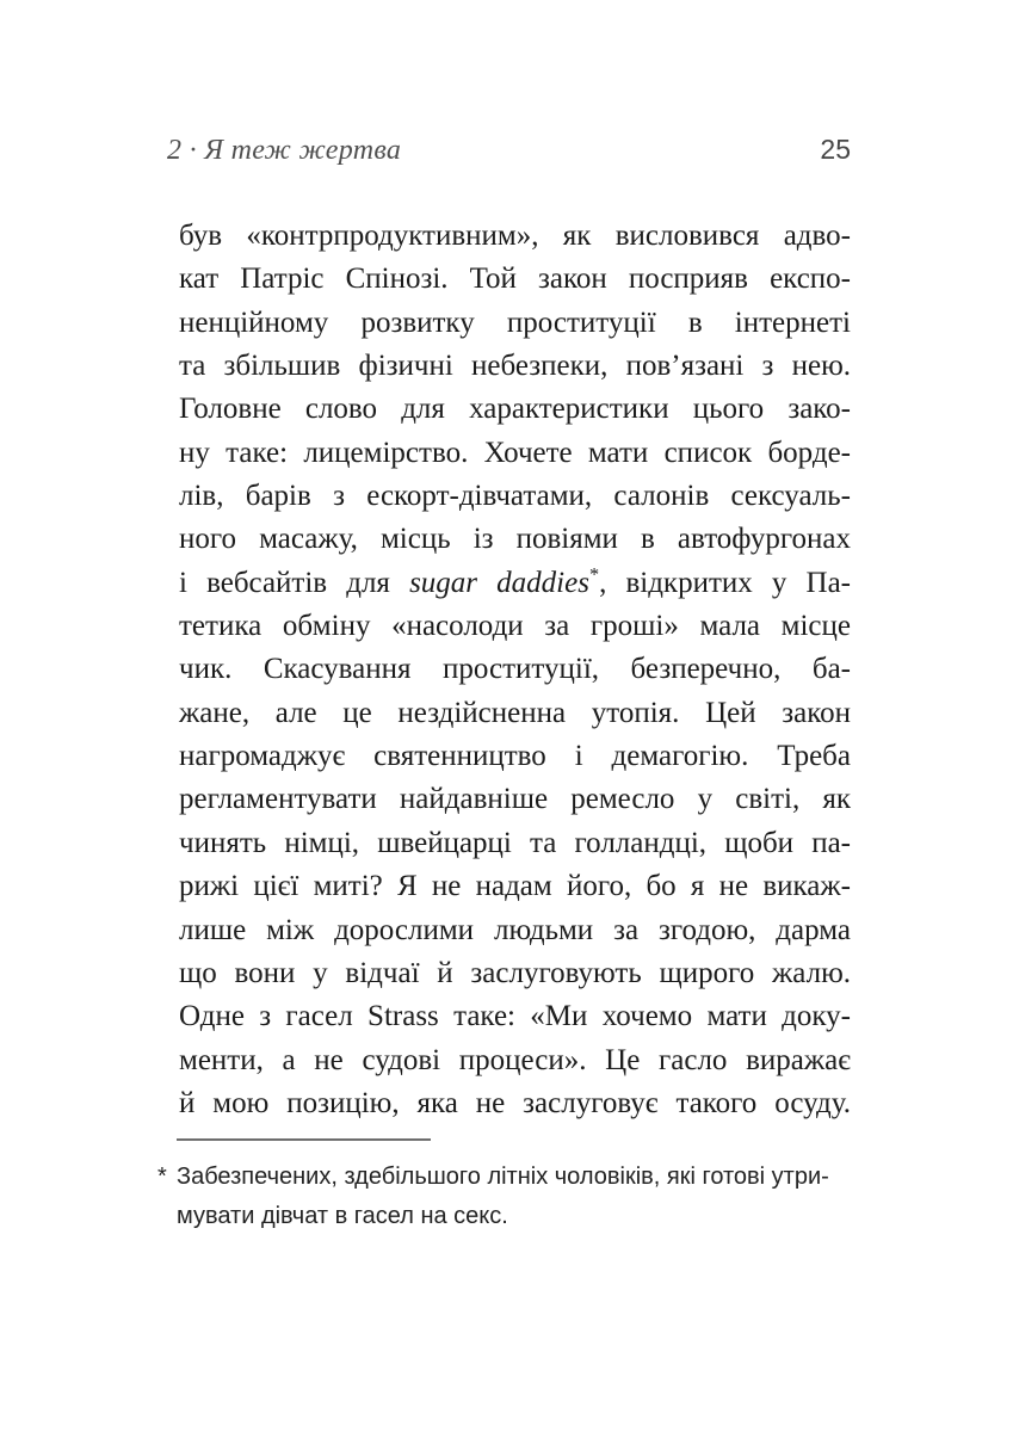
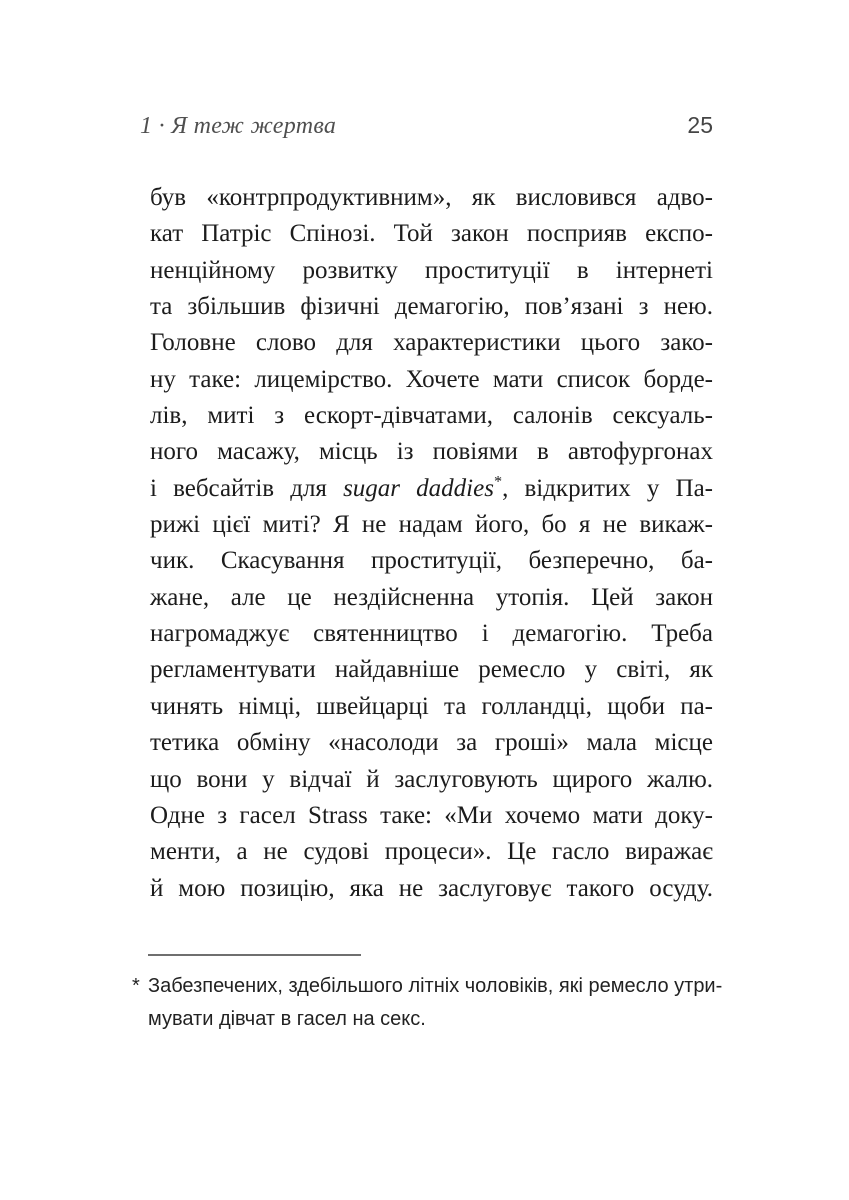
- 2 · Я теж жертва
+ 1 · Я теж жертва
  25
  був «контрпродуктивним», як висловився адво-
  кат Патріс Спінозі. Той закон посприяв експо-
  ненційному розвитку проституції в інтернеті
- та збільшив фізичні небезпеки, пов’язані з нею.
+ та збільшив фізичні демагогію, пов’язані з нею.
  Головне слово для характеристики цього зако-
  ну таке: лицемірство. Хочете мати список борде-
- лів, барів з ескорт-дівчатами, салонів сексуаль-
+ лів, миті з ескорт-дівчатами, салонів сексуаль-
  ного масажу, місць із повіями в автофургонах
  і вебсайтів для sugar daddies*, відкритих у Па-
- тетика обміну «насолоди за гроші» мала місце
+ рижі цієї миті? Я не надам його, бо я не викаж-
  чик. Скасування проституції, безперечно, ба-
  жане, але це нездійсненна утопія. Цей закон
  нагромаджує святенництво і демагогію. Треба
  регламентувати найдавніше ремесло у світі, як
  чинять німці, швейцарці та голландці, щоби па-
- рижі цієї миті? Я не надам його, бо я не викаж-
+ тетика обміну «насолоди за гроші» мала місце
- лише між дорослими людьми за згодою, дарма
  що вони у відчаї й заслуговують щирого жалю.
  Одне з гасел Strass таке: «Ми хочемо мати доку-
  менти, а не судові процеси». Це гасло виражає
  й мою позицію, яка не заслуговує такого осуду.
  *
- Забезпечених, здебільшого літніх чоловіків, які готові утри-
+ Забезпечених, здебільшого літніх чоловіків, які ремесло утри-
  мувати дівчат в гасел на секс.
